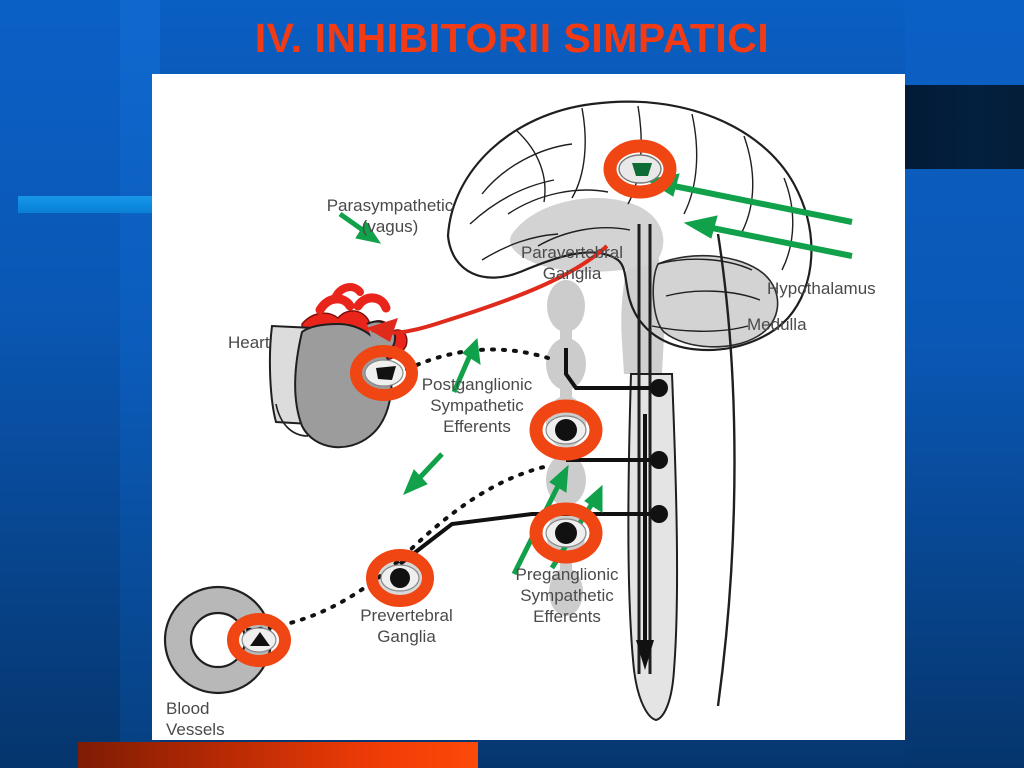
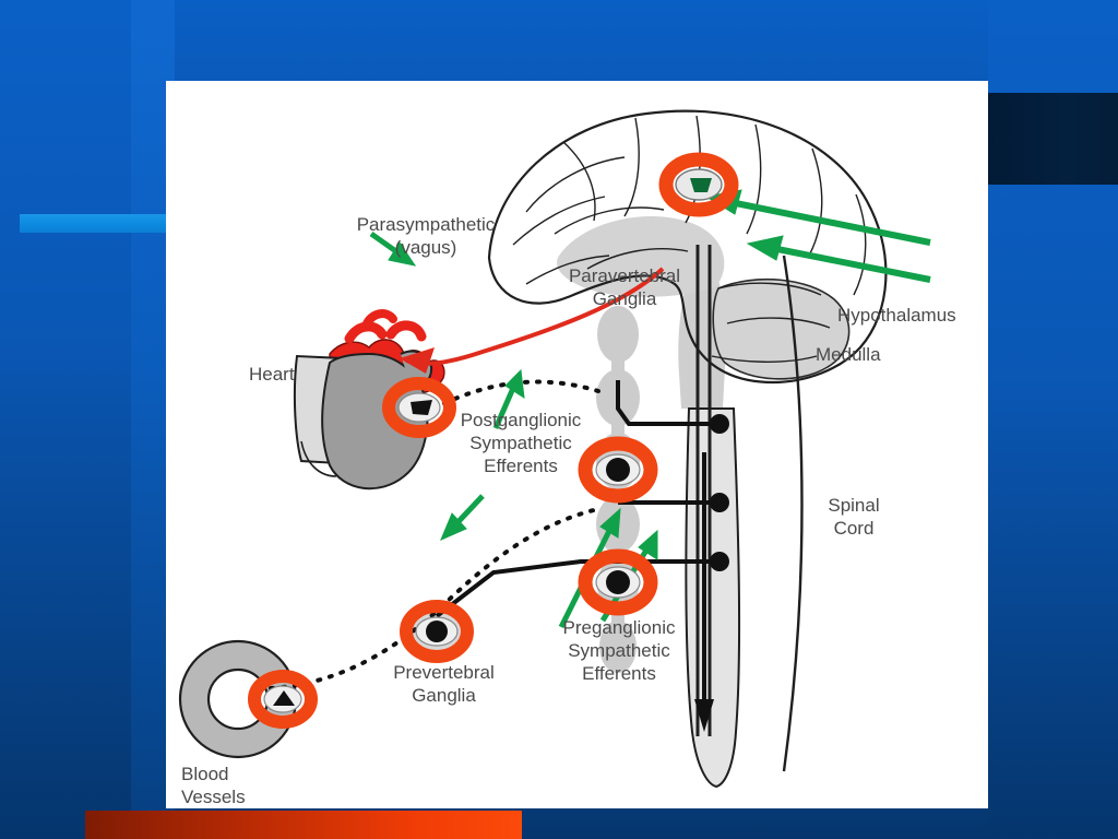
- IV. INHIBITORII SIMPATICI
  Parasympathetic
  (vagus)
  Paravertebral
  Ganglia
  Hypothalamus
  Medulla
  Heart
  Postganglionic
  Sympathetic
  Efferents
  Preganglionic
  Sympathetic
  Efferents
+ Spinal
+ Cord
  Prevertebral
  Ganglia
  Blood
  Vessels
